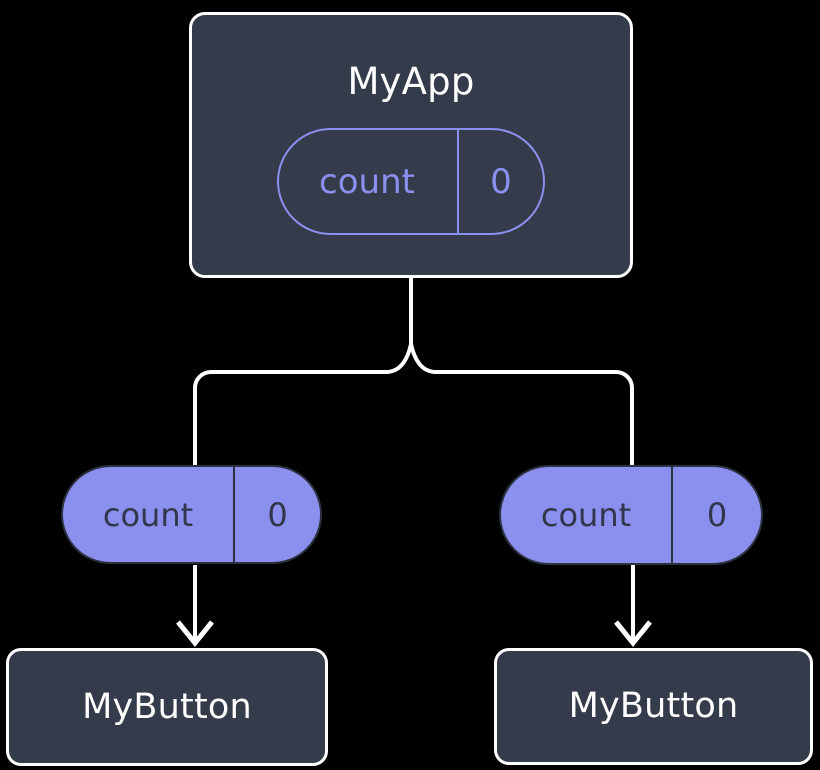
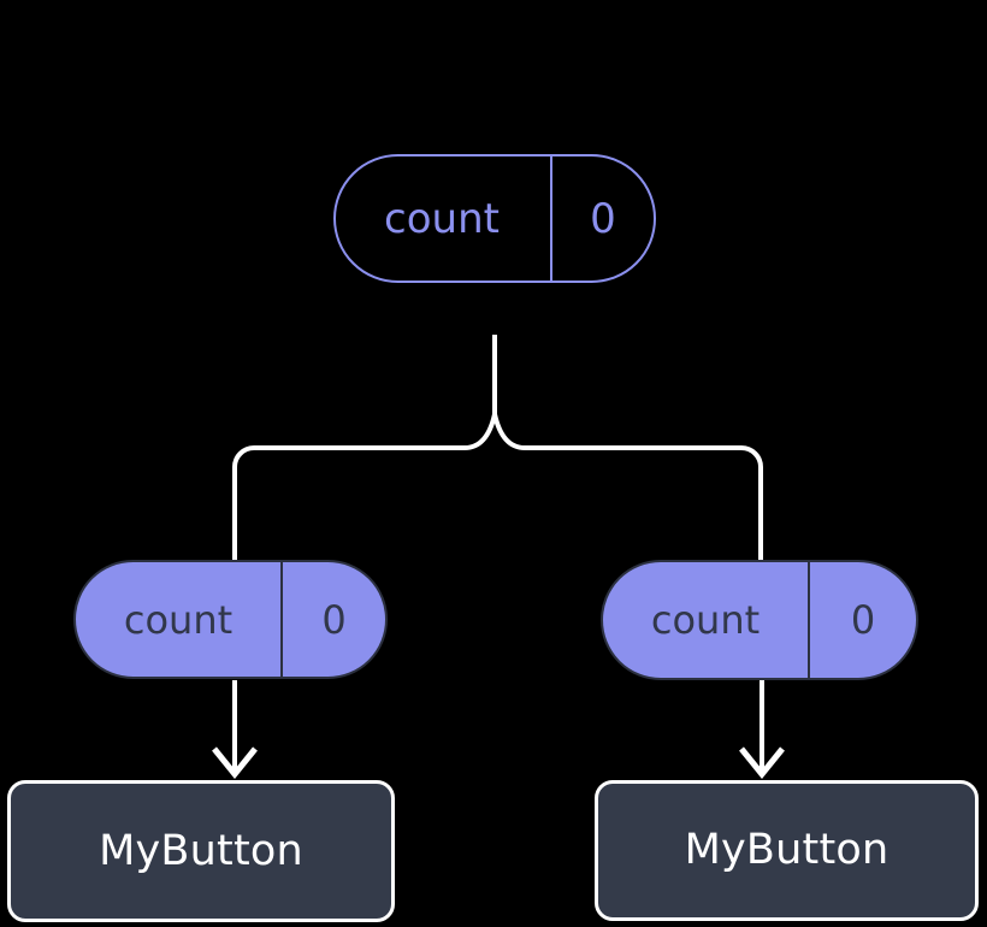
- MyApp
  count
  0
  count
  0
  count
  0
  MyButton
  MyButton
